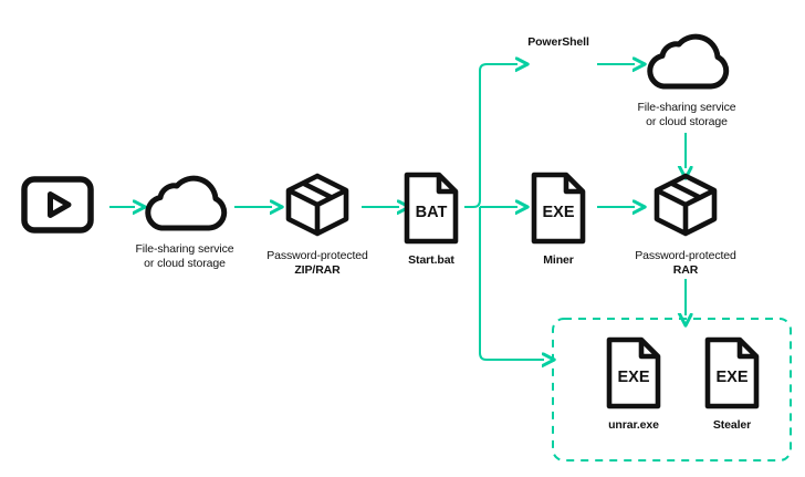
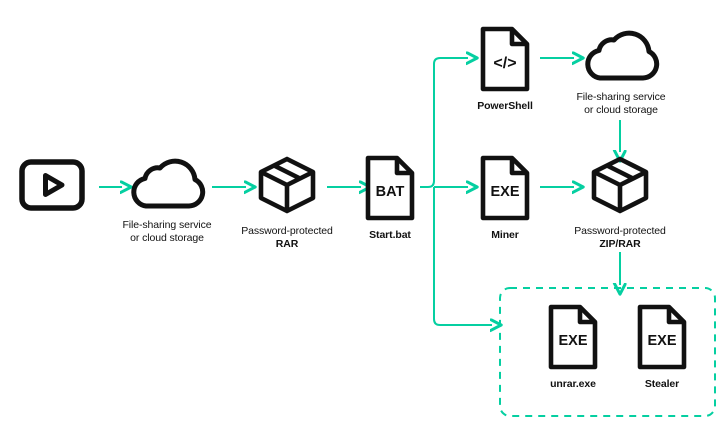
  File-sharing service
  or cloud storage
  Password-protected
- ZIP/RAR
+ RAR
  BAT
  Start.bat
+ </>
  PowerShell
  File-sharing service
  or cloud storage
  EXE
  Miner
  Password-protected
- RAR
+ ZIP/RAR
  EXE
  unrar.exe
  EXE
  Stealer
